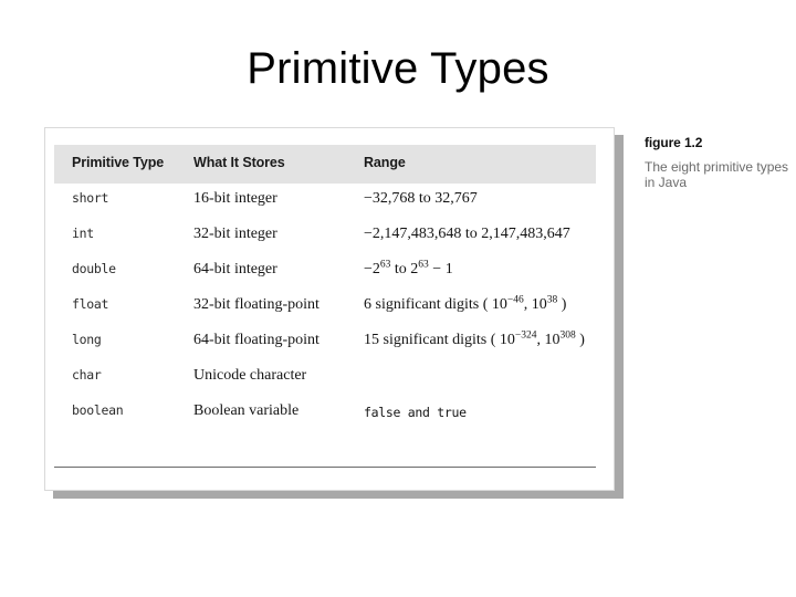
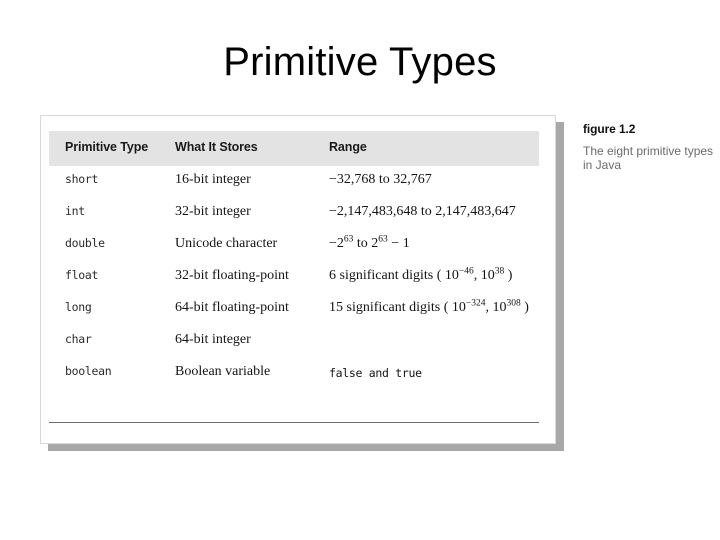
  Primitive Types
  Primitive Type
  What It Stores
  Range
  short
  16-bit integer
  −32,768 to 32,767
  int
  32-bit integer
  −2,147,483,648 to 2,147,483,647
  double
- 64-bit integer
+ Unicode character
  −263 to 263 − 1
  float
  32-bit floating-point
  6 significant digits ( 10−46, 1038 )
  long
  64-bit floating-point
  15 significant digits ( 10−324, 10308 )
  char
- Unicode character
+ 64-bit integer
  boolean
  Boolean variable
  false and true
  figure 1.2
  The eight primitive types in Java
